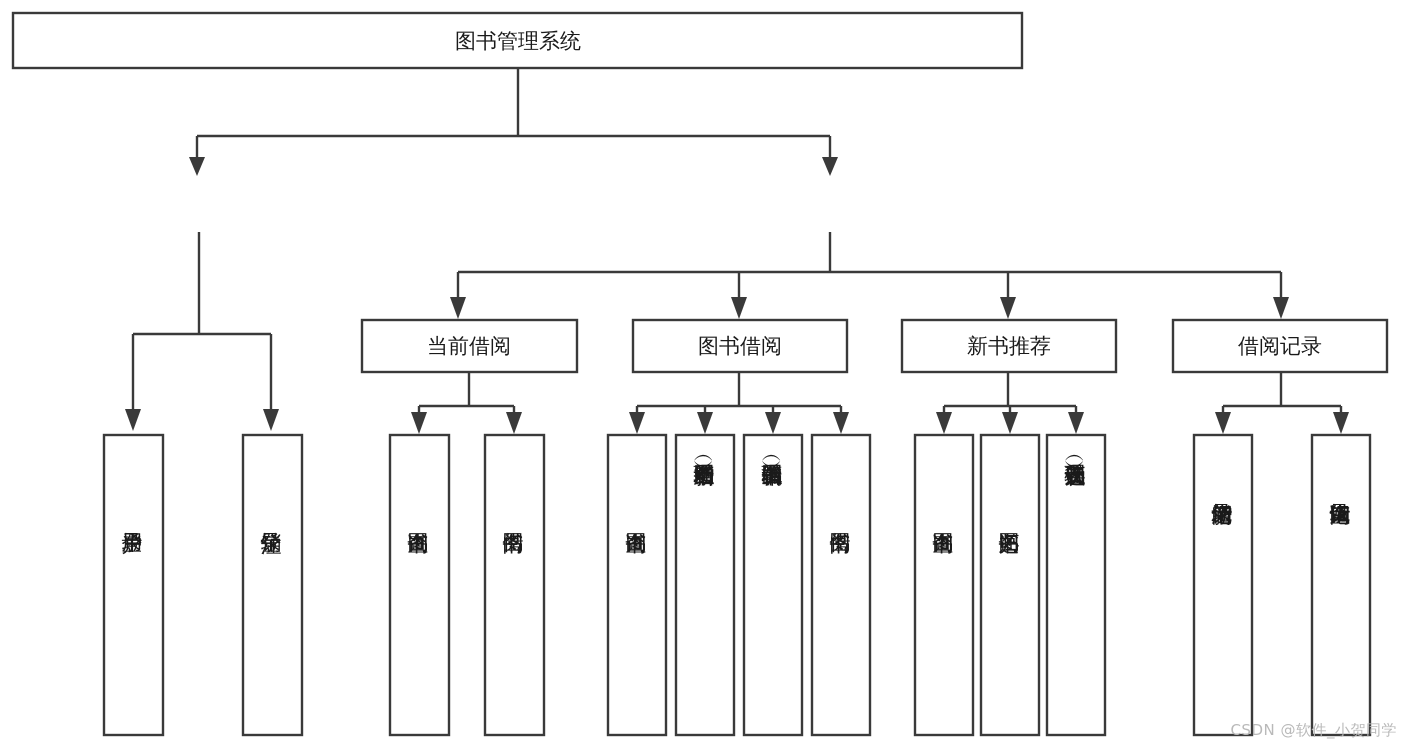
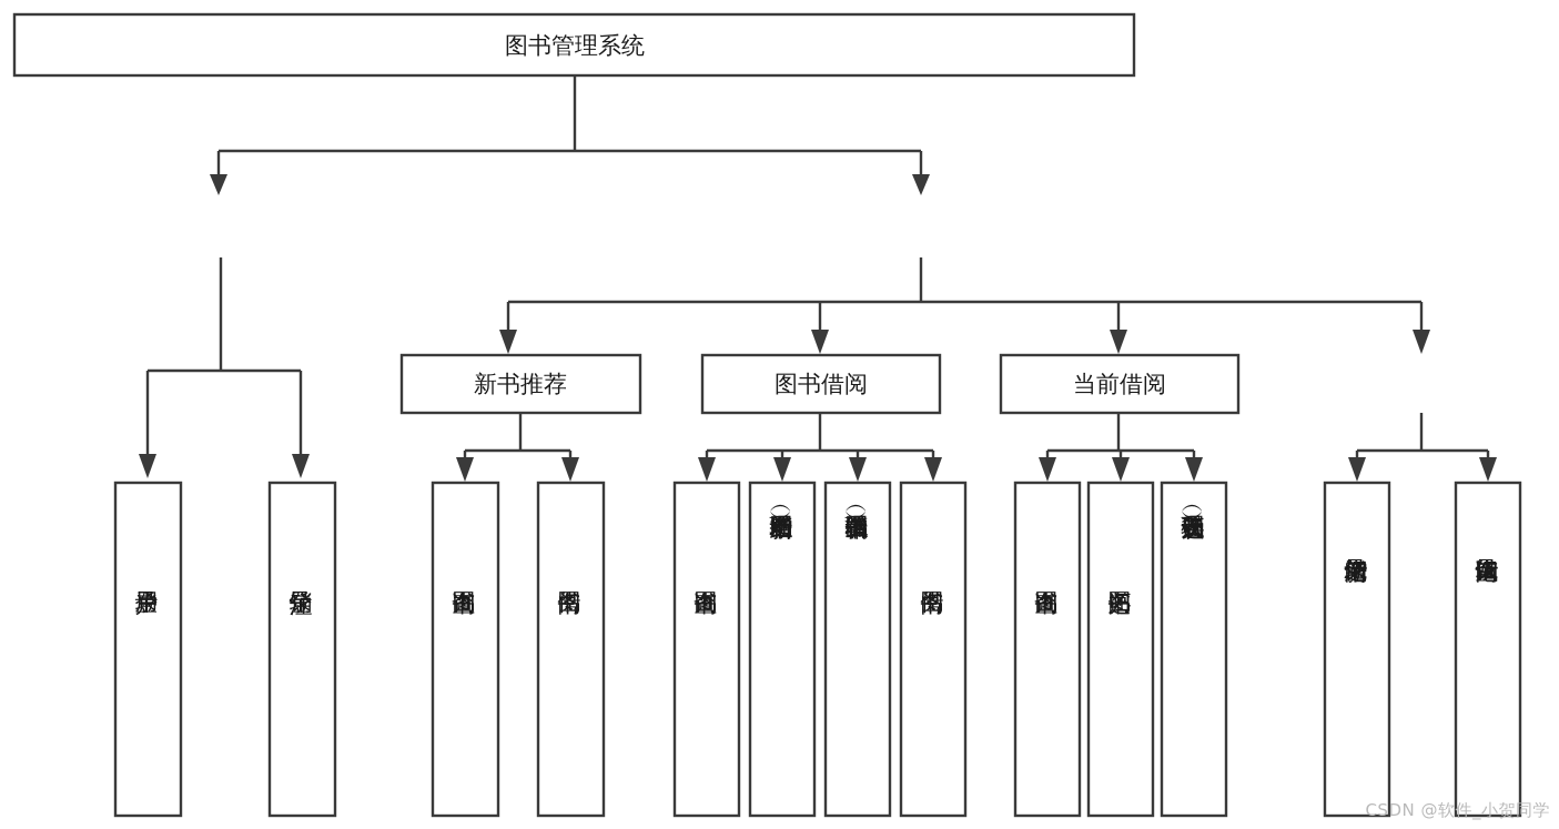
  图书管理系统
- 当前借阅
+ 新书推荐
  图书借阅
- 新书推荐
+ 当前借阅
- 借阅记录
  CSDN @软件_小贺同学
